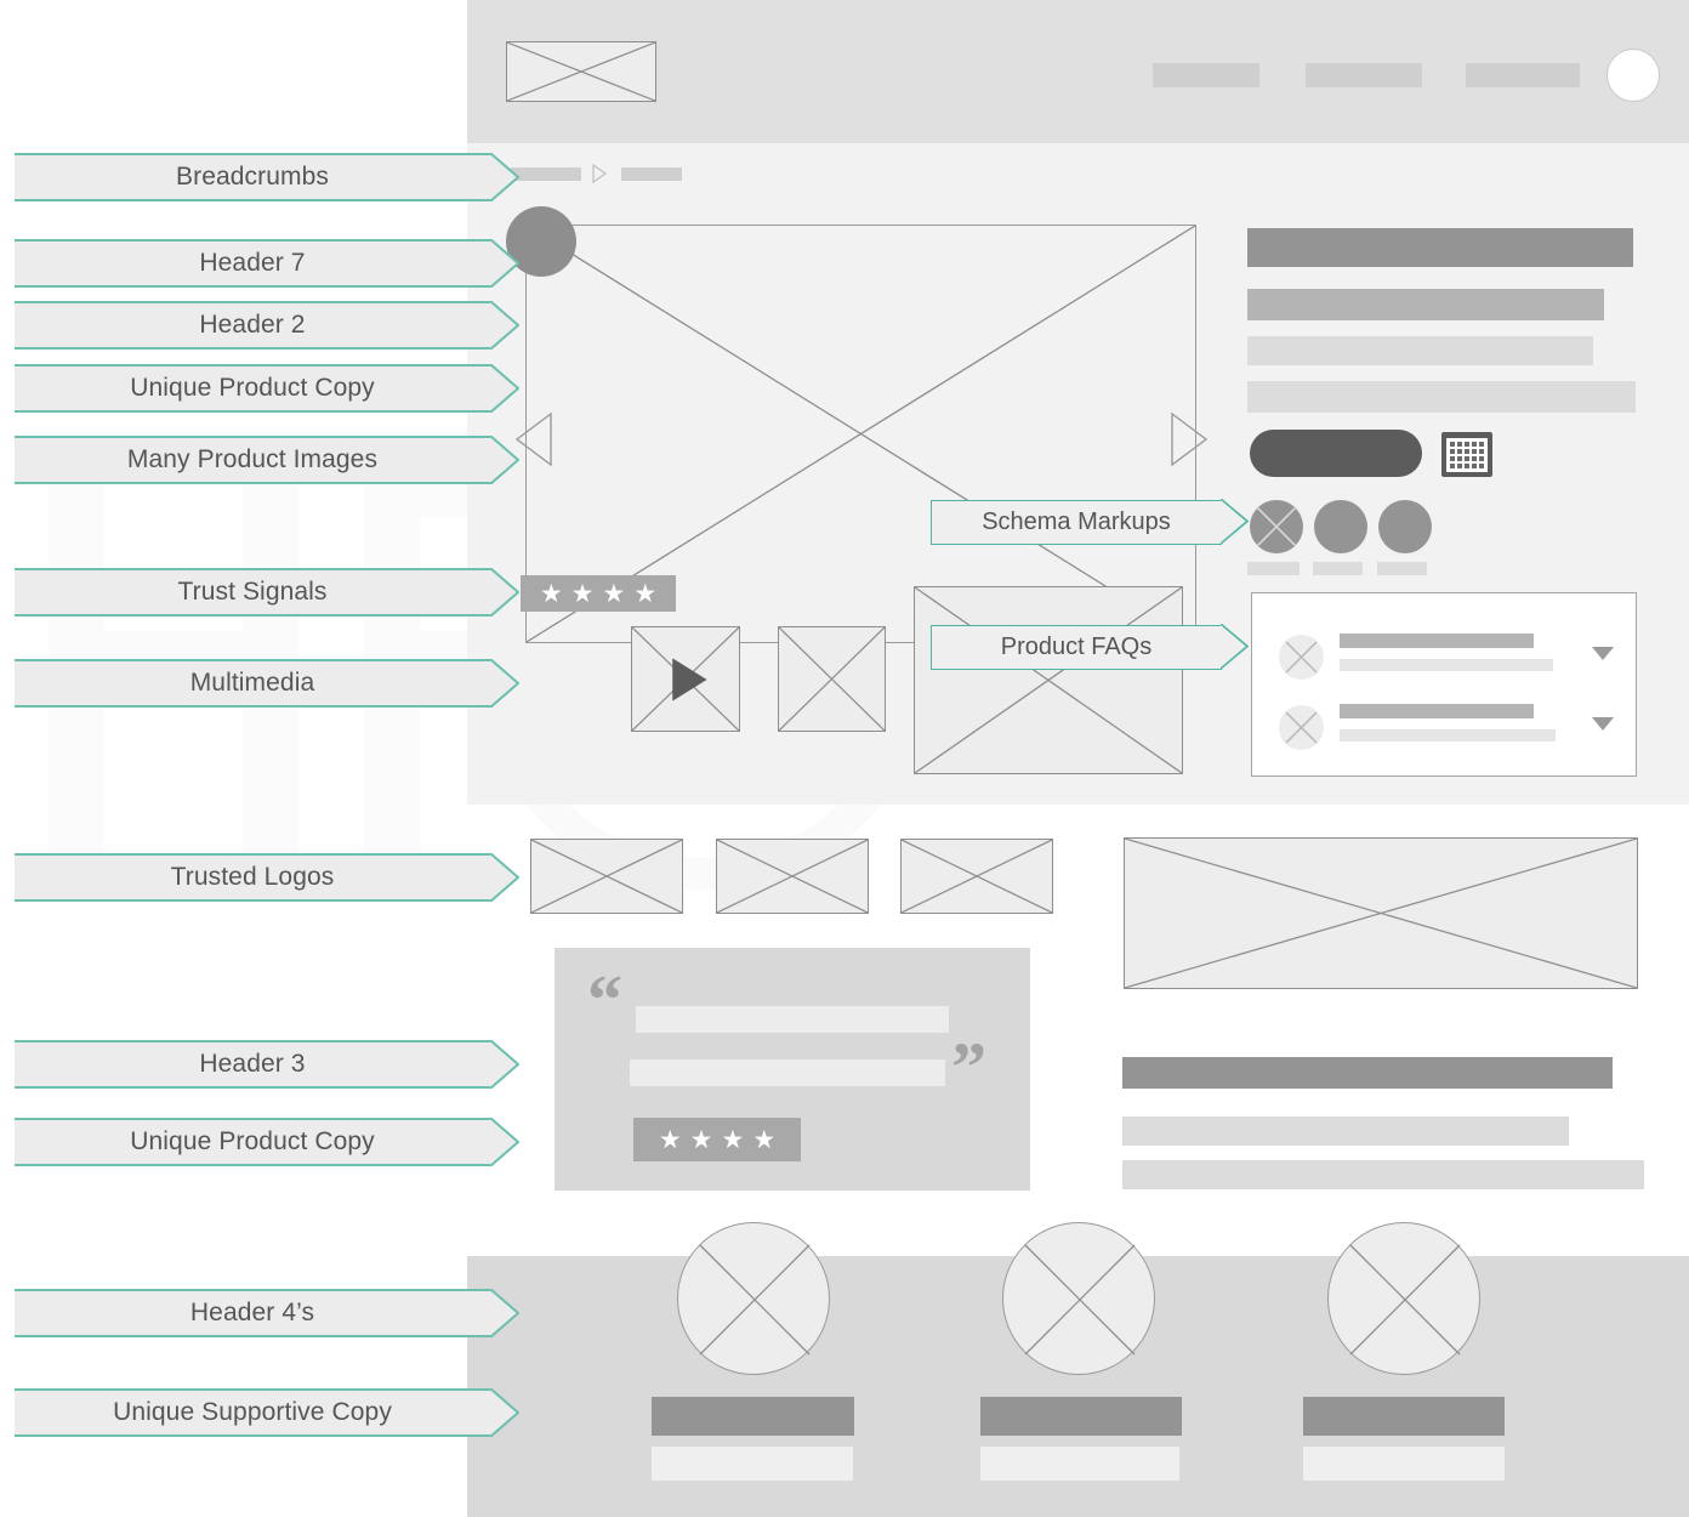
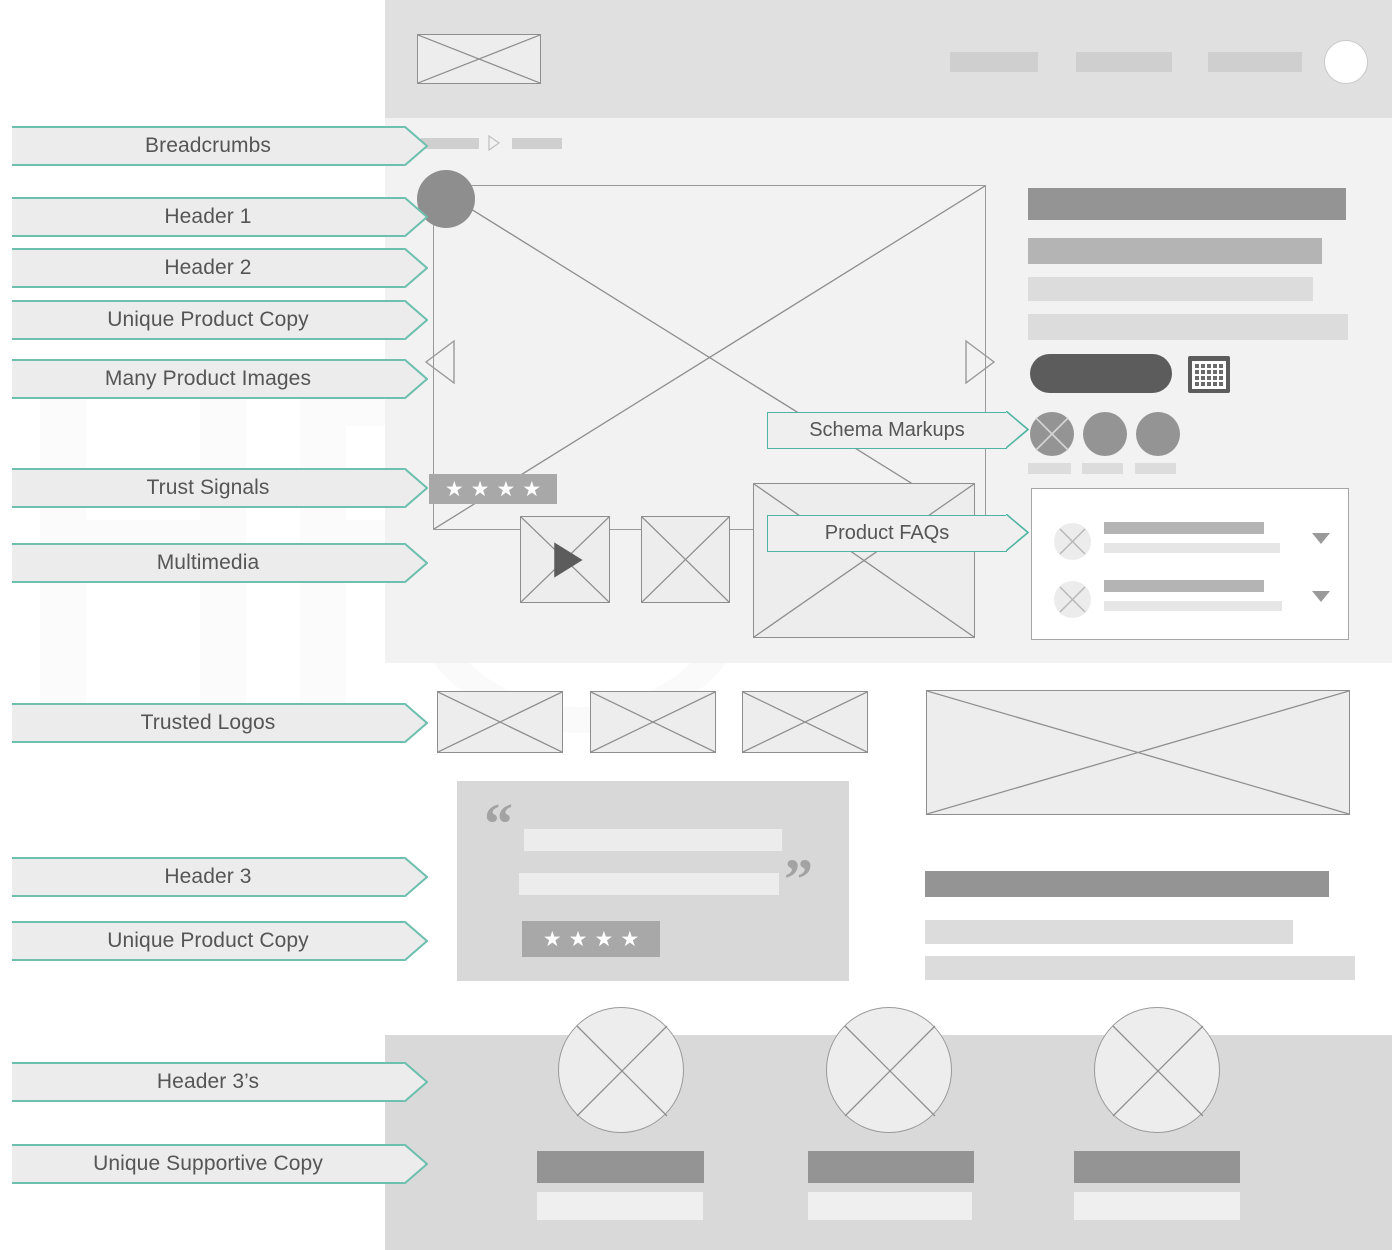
  ★
  ★
  ★
  ★
  “
  ”
  ★
  ★
  ★
  ★
  Schema Markups
  Product FAQs
  Breadcrumbs
- Header 7
+ Header 1
  Header 2
  Unique Product Copy
  Many Product Images
  Trust Signals
  Multimedia
  Trusted Logos
  Header 3
  Unique Product Copy
- Header 4’s
+ Header 3’s
  Unique Supportive Copy
